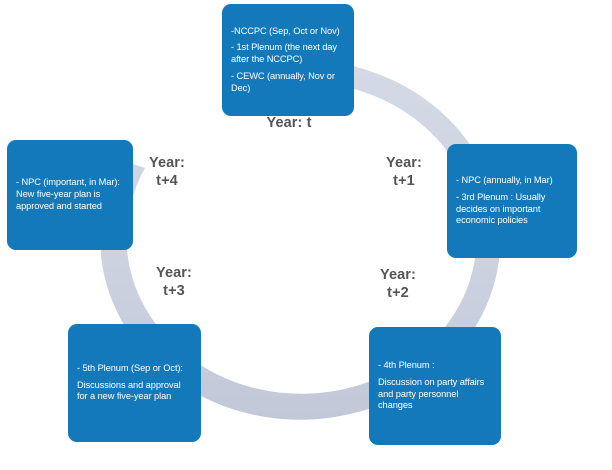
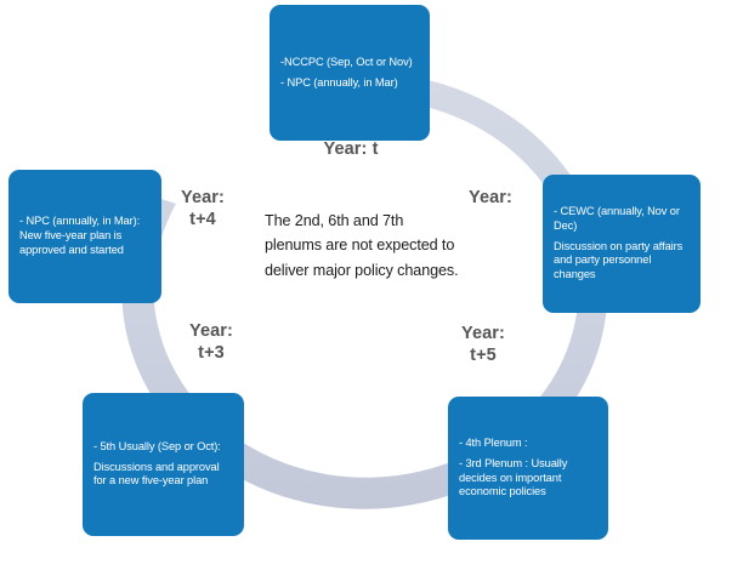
  -NCCPC (Sep, Oct or Nov)
- - 1st Plenum (the next day after the NCCPC)
- - CEWC (annually, Nov or Dec)
+ - NPC (annually, in Mar)
  Year: t
- - NPC (annually, in Mar)
+ - CEWC (annually, Nov or Dec)
- - 3rd Plenum : Usually decides on important economic policies
+ Discussion on party affairs and party personnel changes
  Year:
- t+1
  - 4th Plenum :
- Discussion on party affairs and party personnel changes
+ - 3rd Plenum : Usually decides on important economic policies
  Year:
- t+2
+ t+5
- - 5th Plenum (Sep or Oct):
+ - 5th Usually (Sep or Oct):
  Discussions and approval for a new five-year plan
  Year:
  t+3
- - NPC (important, in Mar): New five-year plan is approved and started
+ - NPC (annually, in Mar): New five-year plan is approved and started
  Year:
  t+4
+ The 2nd, 6th and 7th plenums are not expected to deliver major policy changes.
